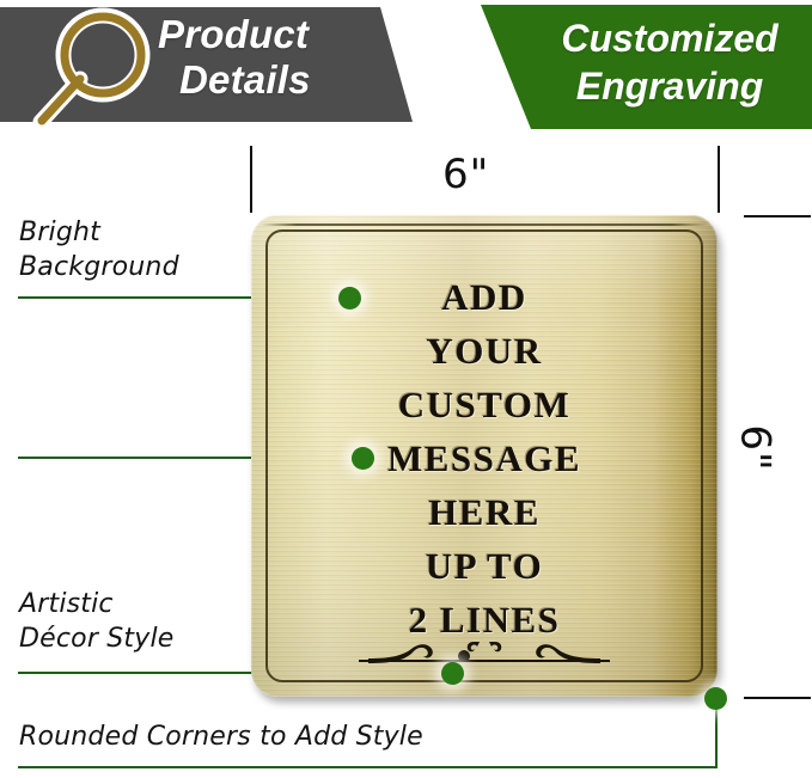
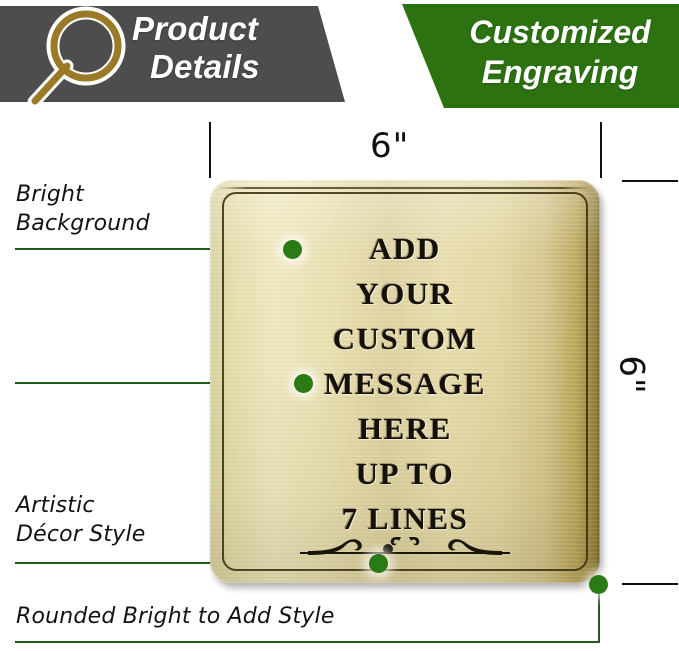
  Product
  Details
  Customized
  Engraving
  6"
  ADD
  YOUR
  CUSTOM
  MESSAGE
  HERE
  UP TO
- 2 LINES
+ 7 LINES
  Bright
  Background
  Artistic
  Décor Style
- Rounded Corners to Add Style
+ Rounded Bright to Add Style
